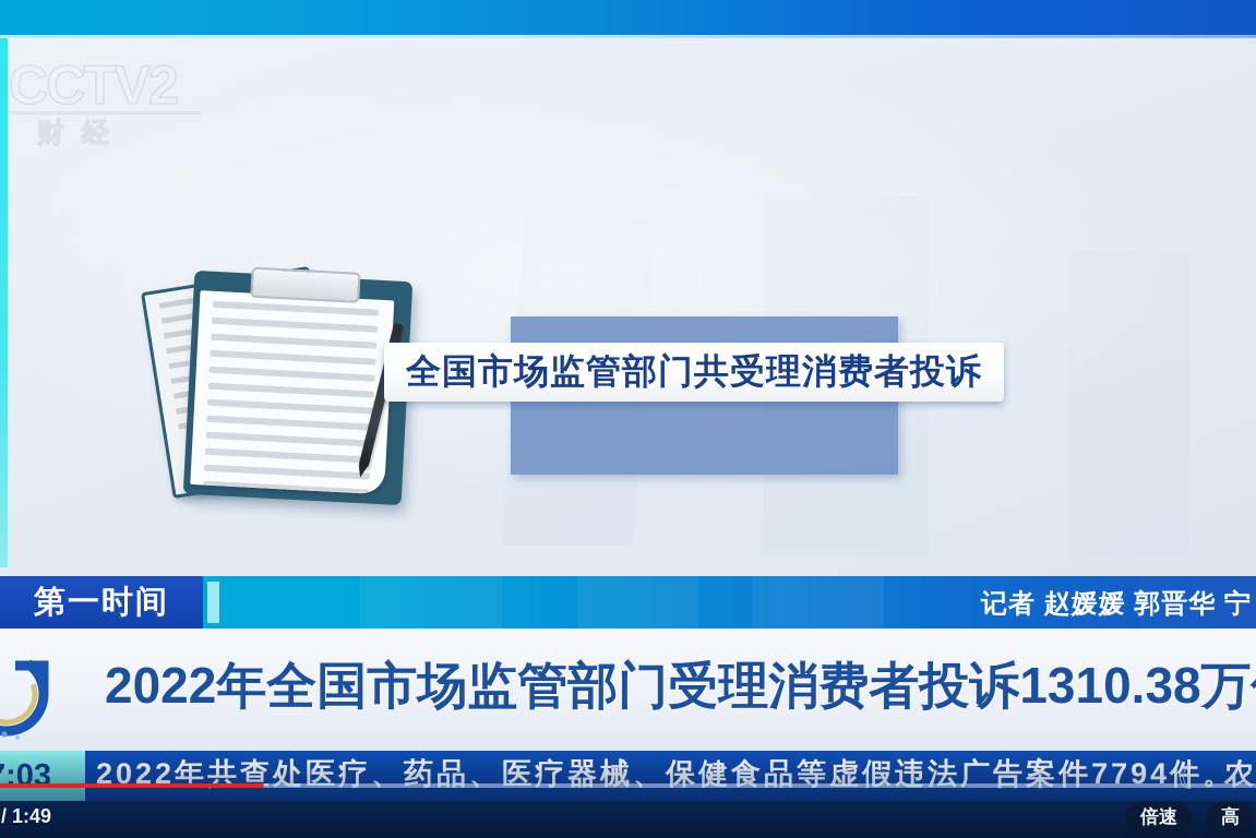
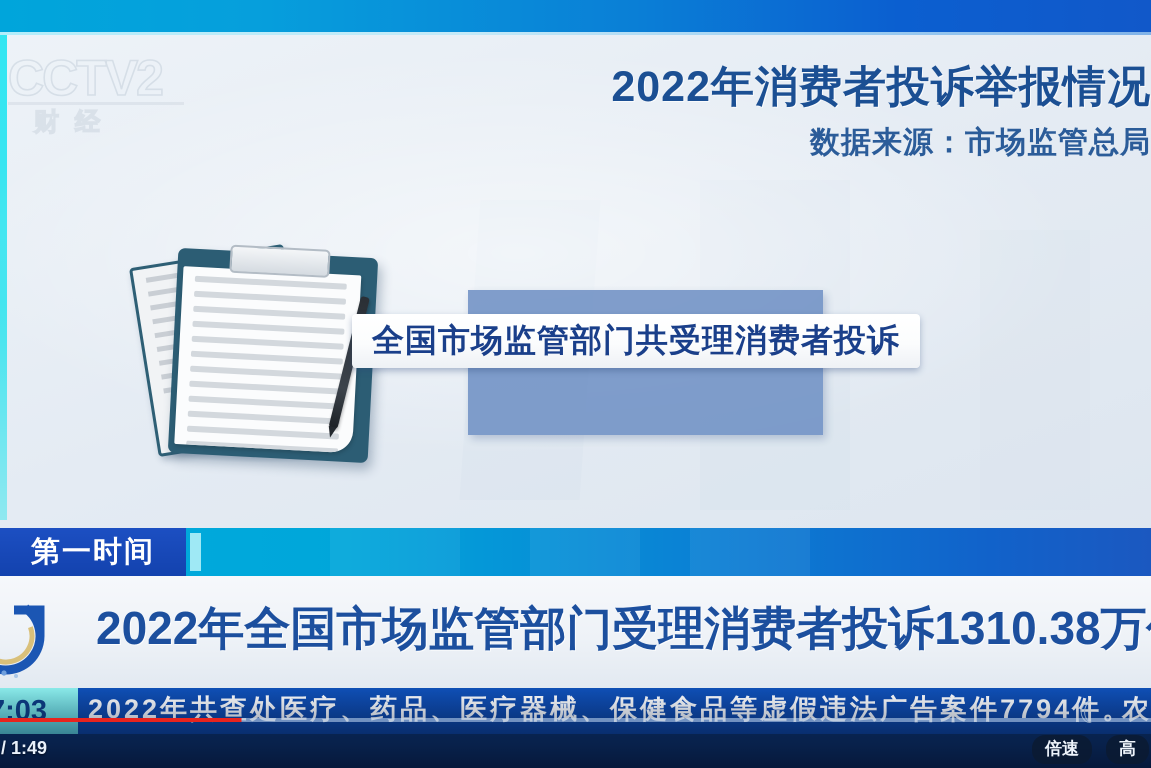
  CCTV
+ 2022年消费者投诉举报情况
+ 数据来源：市场监管总局
  全国市场监管部门共受理消费者投诉
  第一时间
- 记者 赵媛媛 郭晋华 宁
  2022年全国市场监管部门受理消费者投诉1310.38万
  / 1:49
  倍速
  高
